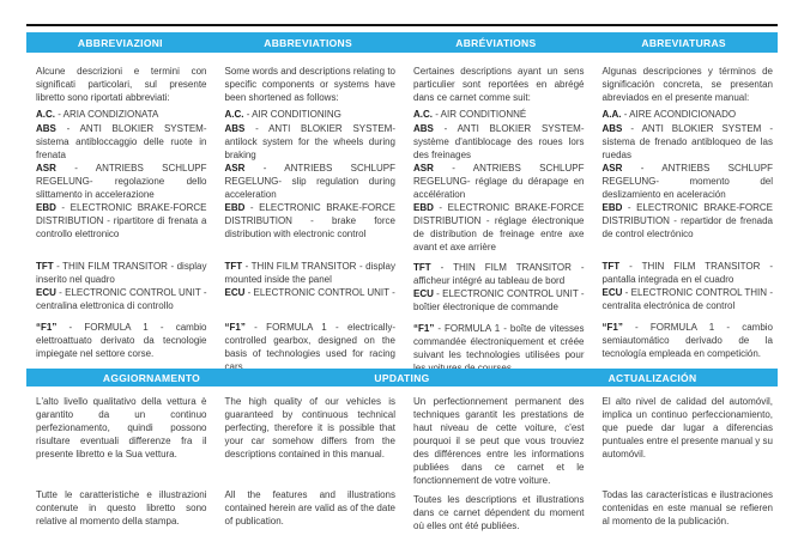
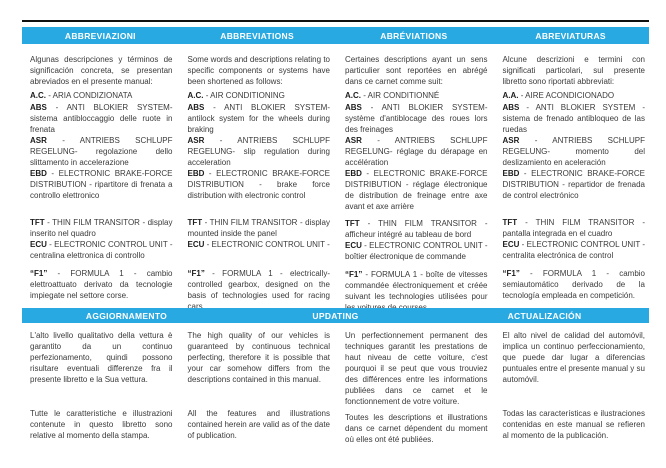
  ABBREVIAZIONI
  ABBREVIATIONS
  ABRÉVIATIONS
  ABREVIATURAS
- Alcune descrizioni e termini con significati particolari, sul presente libretto sono riportati abbreviati:
+ Algunas descripciones y términos de significación concreta, se presentan abreviados en el presente manual:
  A.C. - ARIA CONDIZIONATA
  ABS - ANTI BLOKIER SYSTEM- sistema antibloccaggio delle ruote in frenata
  ASR - ANTRIEBS SCHLUPF REGELUNG- regolazione dello slittamento in accelerazione
  EBD - ELECTRONIC BRAKE-FORCE DISTRIBUTION - ripartitore di frenata a controllo elettronico
  TFT - THIN FILM TRANSITOR - display inserito nel quadro
  ECU - ELECTRONIC CONTROL UNIT - centralina elettronica di controllo
  “F1” - FORMULA 1 - cambio elettroattuato derivato da tecnologie impiegate nel settore corse.
  Some words and descriptions relating to specific components or systems have been shortened as follows:
  A.C. - AIR CONDITIONING
  ABS - ANTI BLOKIER SYSTEM- antilock system for the wheels during braking
  ASR - ANTRIEBS SCHLUPF REGELUNG- slip regulation during acceleration
  EBD - ELECTRONIC BRAKE-FORCE DISTRIBUTION - brake force distribution with electronic control
  TFT - THIN FILM TRANSITOR - display mounted inside the panel
  ECU - ELECTRONIC CONTROL UNIT -
  “F1” - FORMULA 1 - electrically-controlled gearbox, designed on the basis of technologies used for racing cars.
  Certaines descriptions ayant un sens particulier sont reportées en abrégé dans ce carnet comme suit:
  A.C. - AIR CONDITIONNÉ
  ABS - ANTI BLOKIER SYSTEM- système d'antiblocage des roues lors des freinages
  ASR - ANTRIEBS SCHLUPF REGELUNG- réglage du dérapage en accélération
  EBD - ELECTRONIC BRAKE-FORCE DISTRIBUTION - réglage électronique de distribution de freinage entre axe avant et axe arrière
  TFT - THIN FILM TRANSITOR - afficheur intégré au tableau de bord
  ECU - ELECTRONIC CONTROL UNIT - boîtier électronique de commande
  “F1” - FORMULA 1 - boîte de vitesses commandée électroniquement et créée suivant les technologies utilisées pour
- Algunas descripciones y términos de significación concreta, se presentan abreviados en el presente manual:
+ Alcune descrizioni e termini con significati particolari, sul presente libretto sono riportati abbreviati:
  A.A. - AIRE ACONDICIONADO
  ABS - ANTI BLOKIER SYSTEM - sistema de frenado antibloqueo de las ruedas
  ASR - ANTRIEBS SCHLUPF REGELUNG- momento del deslizamiento en aceleración
  EBD - ELECTRONIC BRAKE-FORCE DISTRIBUTION - repartidor de frenada de control electrónico
  TFT - THIN FILM TRANSITOR - pantalla integrada en el cuadro
- ECU - ELECTRONIC CONTROL THIN - centralita electrónica de control
+ ECU - ELECTRONIC CONTROL UNIT - centralita electrónica de control
  “F1” - FORMULA 1 - cambio semiautomático derivado de la tecnología empleada en competición.
  AGGIORNAMENTO
  UPDATING
  ACTUALIZACIÓN
  L'alto livello qualitativo della vettura è garantito da un continuo perfezionamento, quindi possono risultare eventuali differenze fra il presente libretto e la Sua vettura.
  Tutte le caratteristiche e illustrazioni contenute in questo libretto sono relative al momento della stampa.
  The high quality of our vehicles is guaranteed by continuous technical perfecting, therefore it is possible that your car somehow differs from the descriptions contained in this manual.
  All the features and illustrations contained herein are valid as of the date of publication.
  Un perfectionnement permanent des techniques garantit les prestations de haut niveau de cette voiture, c'est pourquoi il se peut que vous trouviez des différences entre les informations publiées dans ce carnet et le fonctionnement de votre voiture.
  Toutes les descriptions et illustrations dans ce carnet dépendent du moment où elles ont été publiées.
  El alto nivel de calidad del automóvil, implica un continuo perfeccionamiento, que puede dar lugar a diferencias puntuales entre el presente manual y su automóvil.
  Todas las características e ilustraciones contenidas en este manual se refieren al momento de la publicación.
